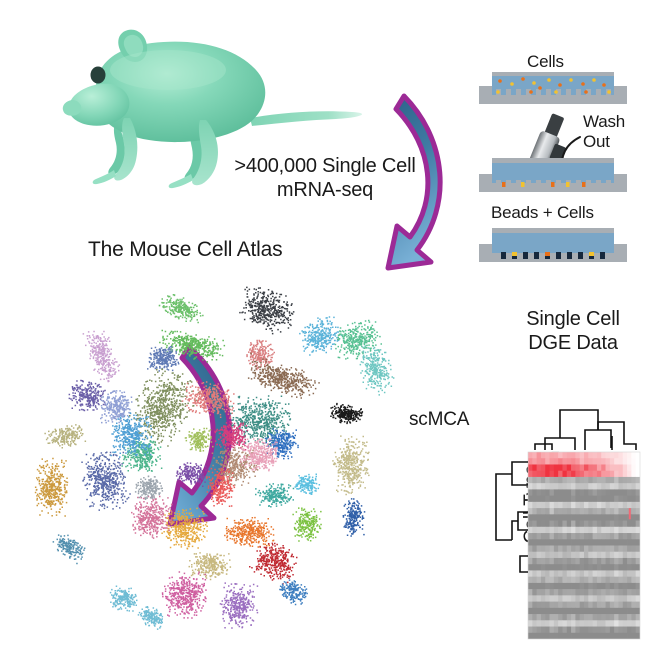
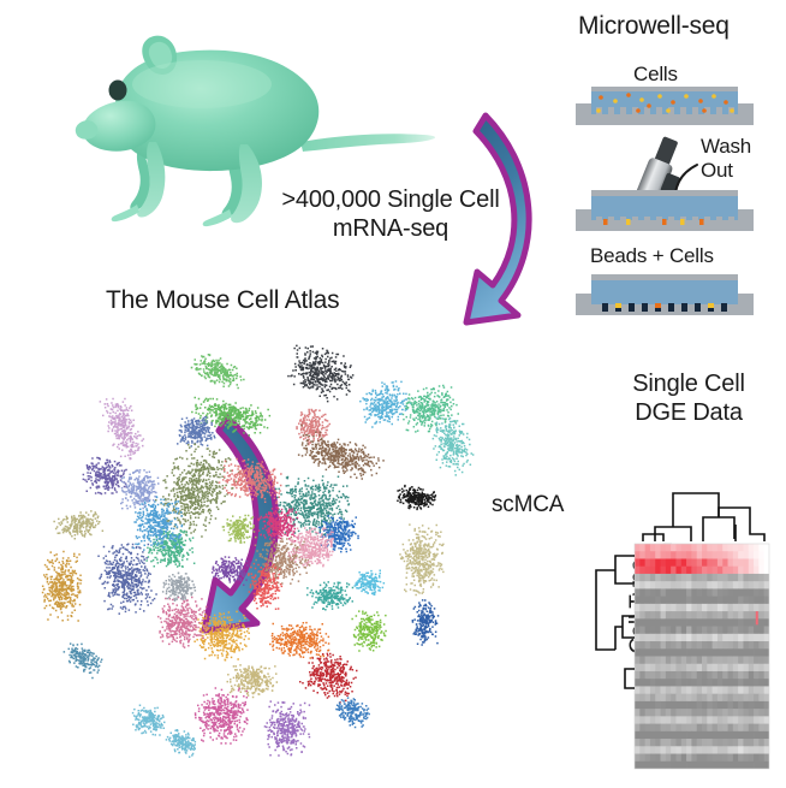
+ Microwell-seq
  Cells
  Wash
  Out
  Beads + Cells
  >400,000 Single Cell
  mRNA-seq
  The Mouse Cell Atlas
  Single Cell
  DGE Data
  scMCA
